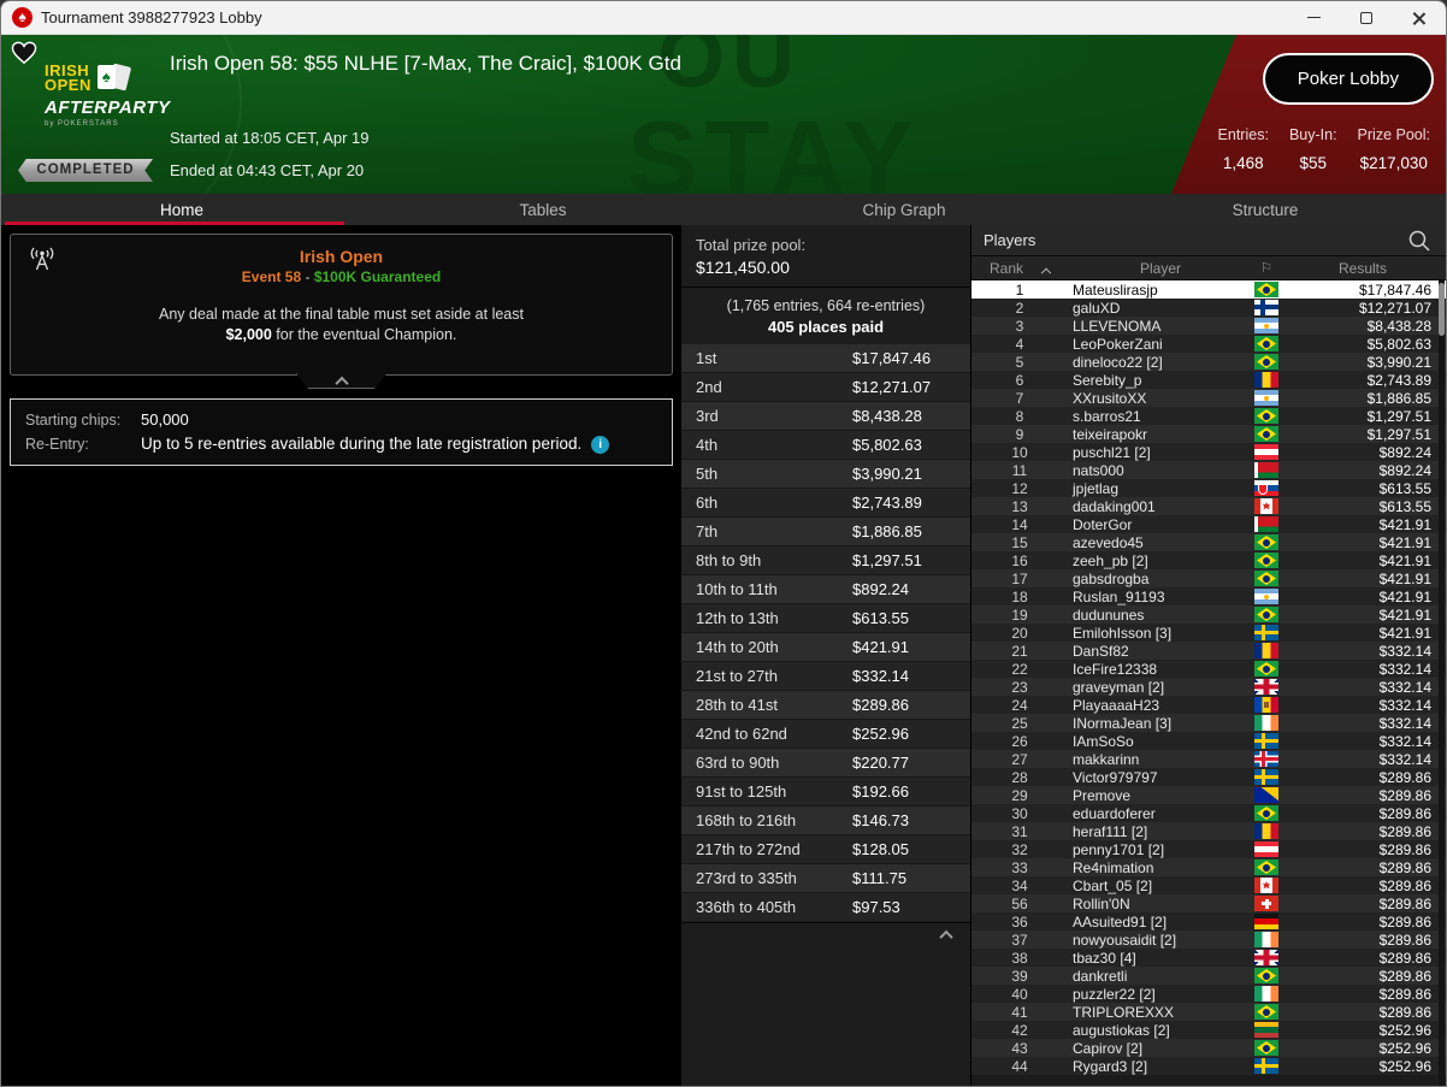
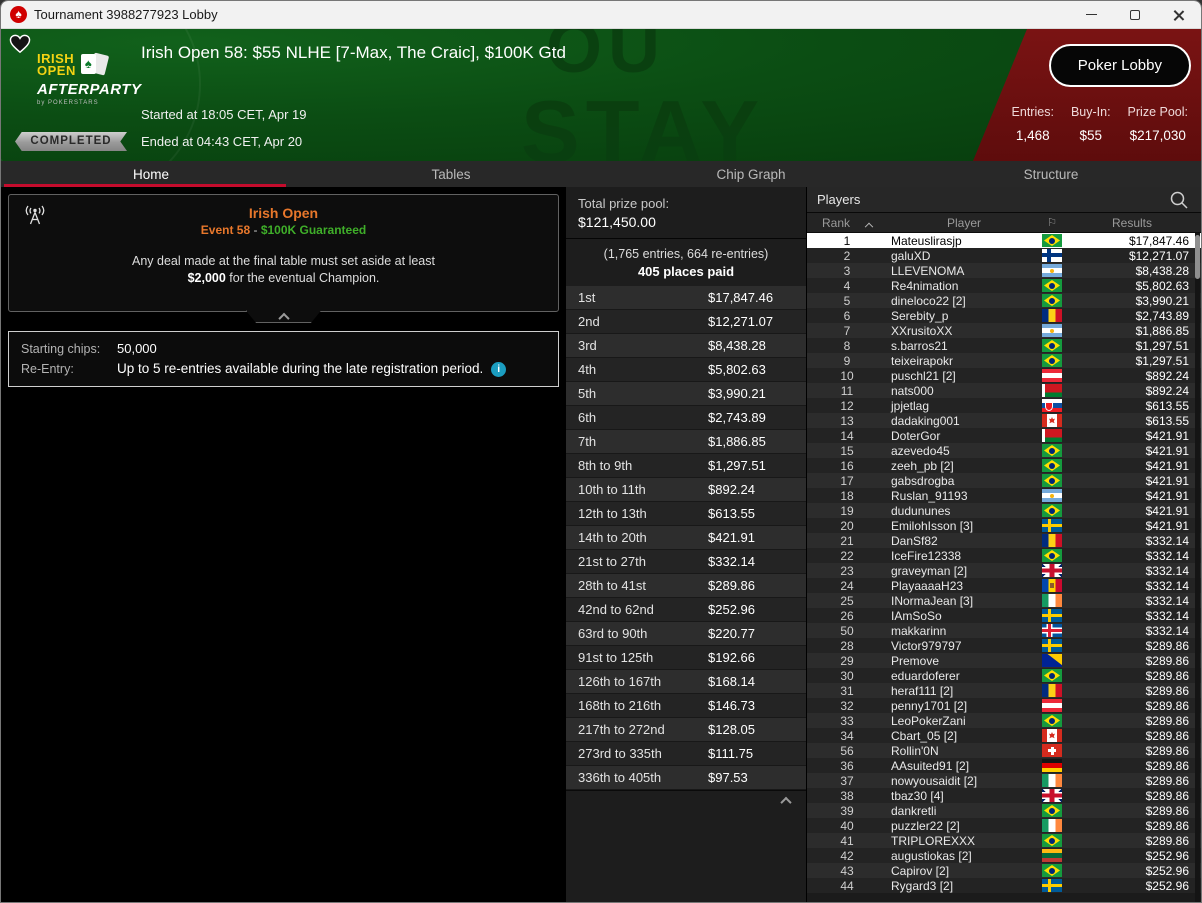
  ♠
  Tournament 3988277923 Lobby
  OU
  STAY
  IRISH
  OPEN
  ♠
  AFTERPARTY
  COMPLETED
  Irish Open 58: $55 NLHE [7-Max, The Craic], $100K Gtd
  Started at 18:05 CET, Apr 19
  Ended at 04:43 CET, Apr 20
  Poker Lobby
  Entries:
  1,468
  Buy-In:
  $55
  Prize Pool:
  $217,030
  Home
  Tables
  Chip Graph
  Structure
  Irish Open
  Event 58 - $100K Guaranteed
  Any deal made at the final table must set aside at least
  $2,000 for the eventual Champion.
  Starting chips:
  50,000
  Re-Entry:
  Up to 5 re-entries available during the late registration period.
  i
  Total prize pool:
  $121,450.00
  (1,765 entries, 664 re-entries)
  405 places paid
  1st
  $17,847.46
  2nd
  $12,271.07
  3rd
  $8,438.28
  4th
  $5,802.63
  5th
  $3,990.21
  6th
  $2,743.89
  7th
  $1,886.85
  8th to 9th
  $1,297.51
  10th to 11th
  $892.24
  12th to 13th
  $613.55
  14th to 20th
  $421.91
  21st to 27th
  $332.14
  28th to 41st
  $289.86
  42nd to 62nd
  $252.96
  63rd to 90th
  $220.77
  91st to 125th
  $192.66
+ 126th to 167th
+ $168.14
  168th to 216th
  $146.73
  217th to 272nd
  $128.05
  273rd to 335th
  $111.75
  336th to 405th
  $97.53
  Players
  Rank
  Player
  ⚐
  Results
  1
  Mateuslirasjp
  $17,847.46
  2
  galuXD
  $12,271.07
  3
  LLEVENOMA
  $8,438.28
  4
- LeoPokerZani
+ Re4nimation
  $5,802.63
  5
  dineloco22 [2]
  $3,990.21
  6
  Serebity_p
  $2,743.89
  7
  XXrusitoXX
  $1,886.85
  8
  s.barros21
  $1,297.51
  9
  teixeirapokr
  $1,297.51
  10
  puschl21 [2]
  $892.24
  11
  nats000
  $892.24
  12
  jpjetlag
  $613.55
  13
  dadaking001
  $613.55
  14
  DoterGor
  $421.91
  15
  azevedo45
  $421.91
  16
  zeeh_pb [2]
  $421.91
  17
  gabsdrogba
  $421.91
  18
  Ruslan_91193
  $421.91
  19
  dudununes
  $421.91
  20
  EmilohIsson [3]
  $421.91
  21
  DanSf82
  $332.14
  22
  IceFire12338
  $332.14
  23
  graveyman [2]
  $332.14
  24
  PlayaaaaH23
  $332.14
  25
  INormaJean [3]
  $332.14
  26
  IAmSoSo
  $332.14
- 27
+ 50
  makkarinn
  $332.14
  28
  Victor979797
  $289.86
  29
  Premove
  $289.86
  30
  eduardoferer
  $289.86
  31
  heraf111 [2]
  $289.86
  32
  penny1701 [2]
  $289.86
  33
- Re4nimation
+ LeoPokerZani
  $289.86
  34
  Cbart_05 [2]
  $289.86
  56
  Rollin'0N
  $289.86
  36
  AAsuited91 [2]
  $289.86
  37
  nowyousaidit [2]
  $289.86
  38
  tbaz30 [4]
  $289.86
  39
  dankretli
  $289.86
  40
  puzzler22 [2]
  $289.86
  41
  TRIPLOREXXX
  $289.86
  42
  augustiokas [2]
  $252.96
  43
  Capirov [2]
  $252.96
  44
  Rygard3 [2]
  $252.96
